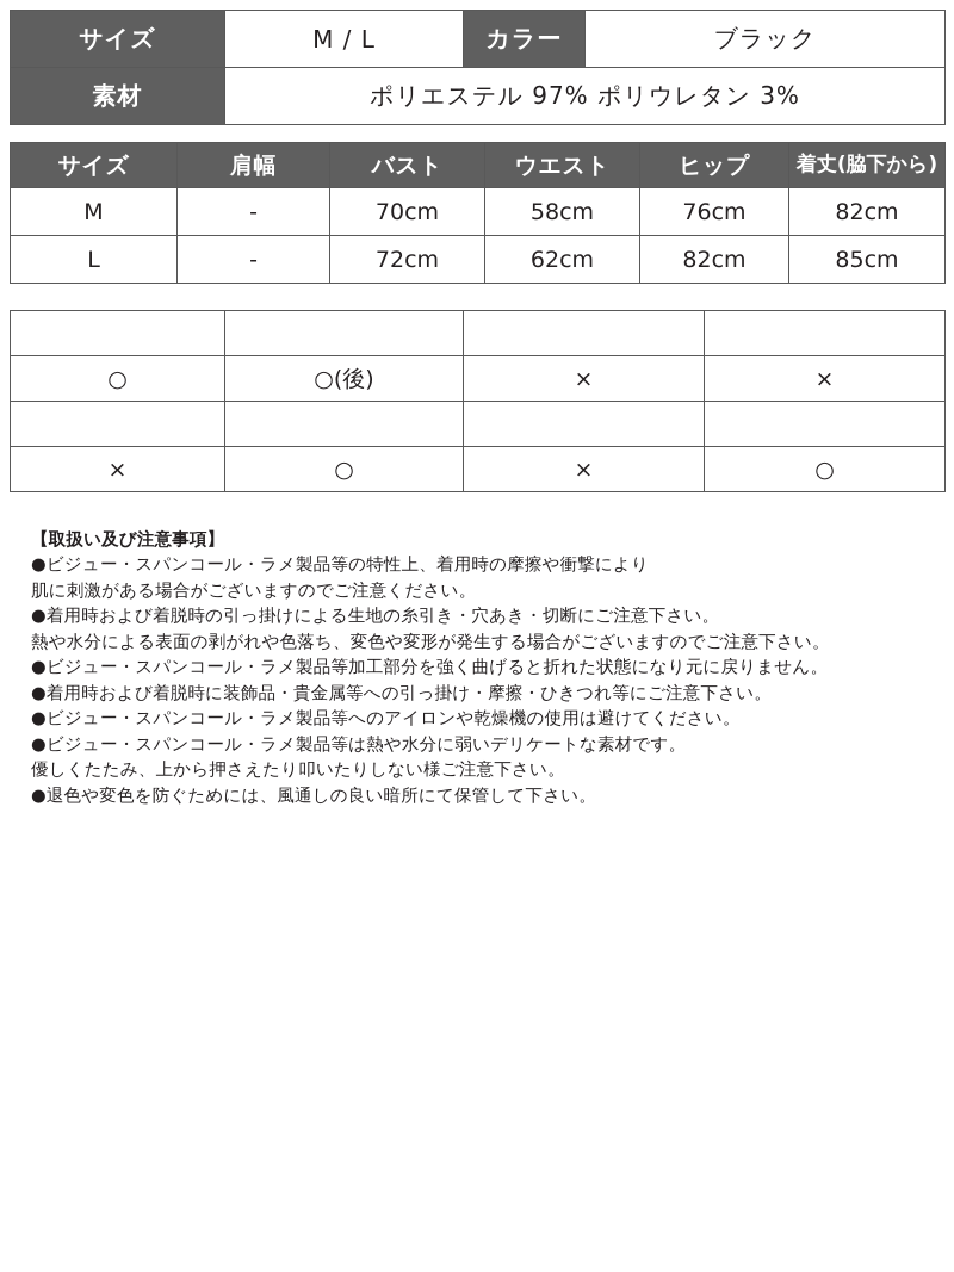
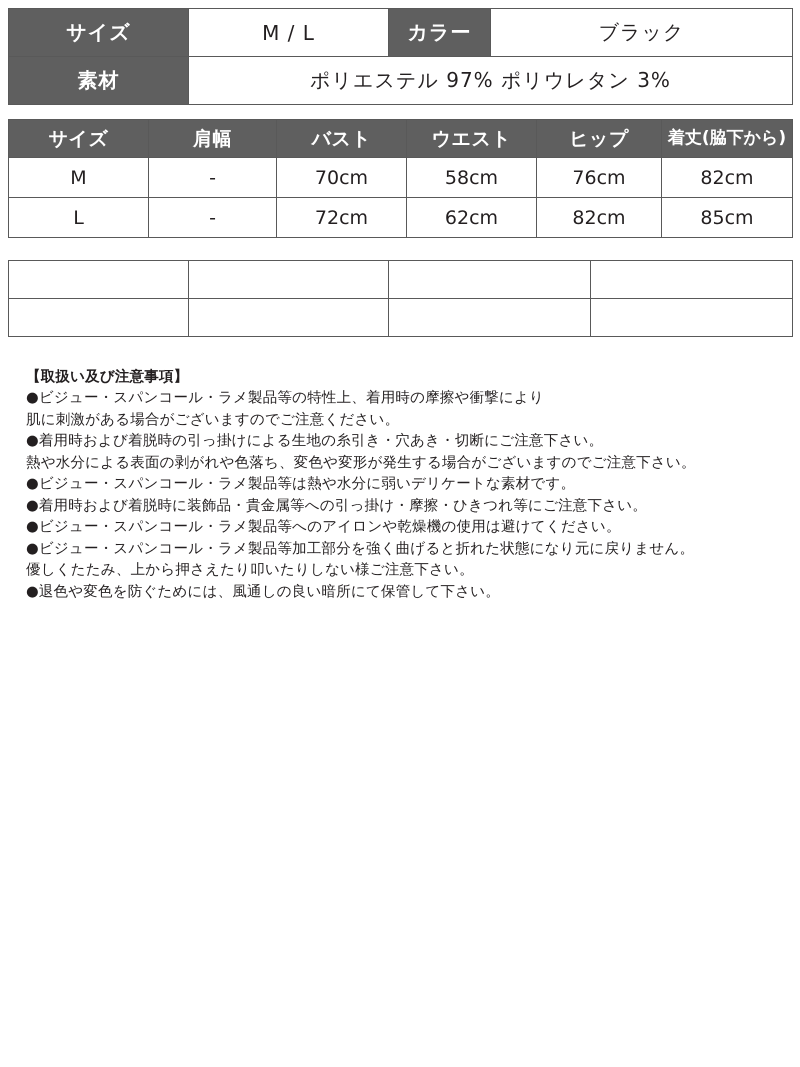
  サイズ	M / L	カラー	ブラック
  素材	ポリエステル 97% ポリウレタン 3%
  サイズ	肩幅	バスト	ウエスト	ヒップ	着丈(脇下から)
  M	-	70cm	58cm	76cm	82cm
  L	-	72cm	62cm	82cm	85cm
- ○	○(後)	×	×
- ×	○	×	○
  【取扱い及び注意事項】
  ●ビジュー・スパンコール・ラメ製品等の特性上、着用時の摩擦や衝撃により
  肌に刺激がある場合がございますのでご注意ください。
  ●着用時および着脱時の引っ掛けによる生地の糸引き・穴あき・切断にご注意下さい。
  熱や水分による表面の剥がれや色落ち、変色や変形が発生する場合がございますのでご注意下さい。
- ●ビジュー・スパンコール・ラメ製品等加工部分を強く曲げると折れた状態になり元に戻りません。
+ ●ビジュー・スパンコール・ラメ製品等は熱や水分に弱いデリケートな素材です。
  ●着用時および着脱時に装飾品・貴金属等への引っ掛け・摩擦・ひきつれ等にご注意下さい。
  ●ビジュー・スパンコール・ラメ製品等へのアイロンや乾燥機の使用は避けてください。
- ●ビジュー・スパンコール・ラメ製品等は熱や水分に弱いデリケートな素材です。
+ ●ビジュー・スパンコール・ラメ製品等加工部分を強く曲げると折れた状態になり元に戻りません。
  優しくたたみ、上から押さえたり叩いたりしない様ご注意下さい。
  ●退色や変色を防ぐためには、風通しの良い暗所にて保管して下さい。
